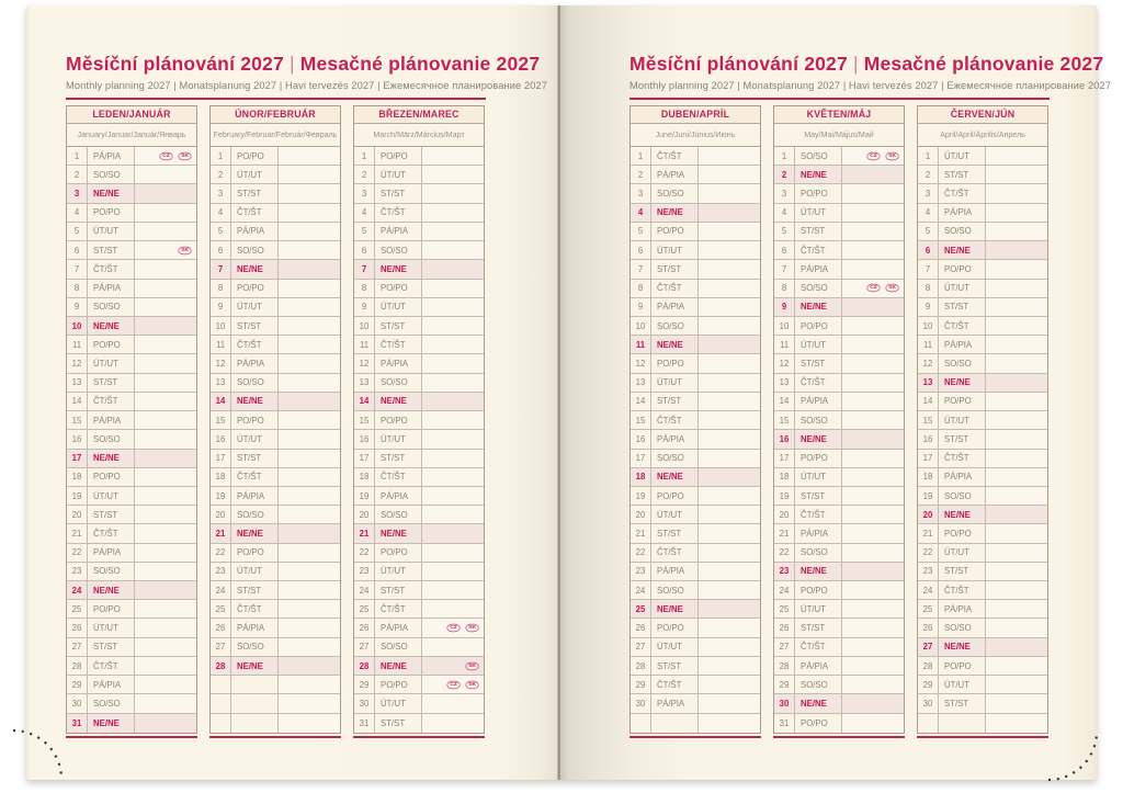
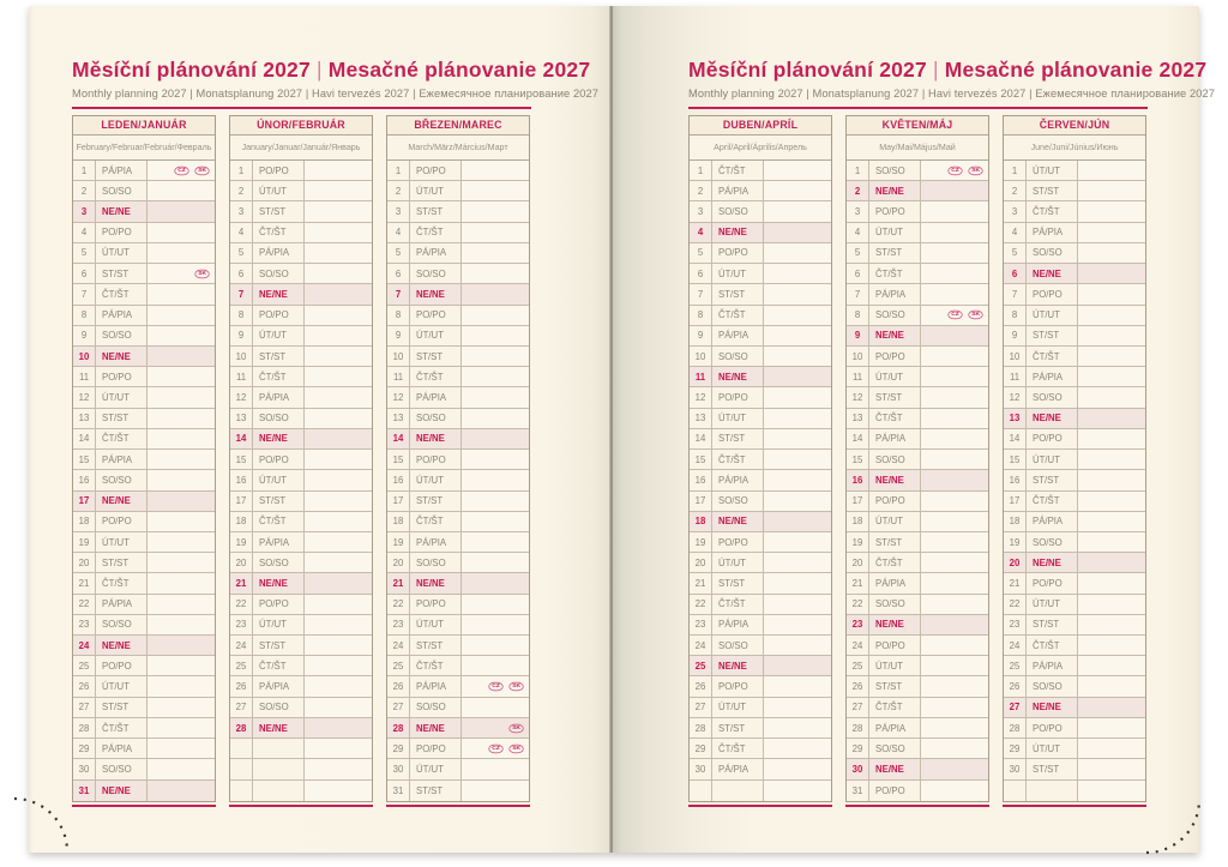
  Měsíční plánování 2027 | Mesačné plánovanie 2027
  Monthly planning 2027 | Monatsplanung 2027 | Havi tervezés 2027 | Ежемесячное планирование 2027
  LEDEN/JANUÁR
- January/Januar/Január/Январь
+ February/Februar/Február/Февраль
  1
  PÁ/PIA
  2
  SO/SO
  3
  NE/NE
  4
  PO/PO
  5
  ÚT/UT
  6
  ST/ST
  7
  ČT/ŠT
  8
  PÁ/PIA
  9
  SO/SO
  10
  NE/NE
  11
  PO/PO
  12
  ÚT/UT
  13
  ST/ST
  14
  ČT/ŠT
  15
  PÁ/PIA
  16
  SO/SO
  17
  NE/NE
  18
  PO/PO
  19
  ÚT/UT
  20
  ST/ST
  21
  ČT/ŠT
  22
  PÁ/PIA
  23
  SO/SO
  24
  NE/NE
  25
  PO/PO
  26
  ÚT/UT
  27
  ST/ST
  28
  ČT/ŠT
  29
  PÁ/PIA
  30
  SO/SO
  31
  NE/NE
  ÚNOR/FEBRUÁR
- February/Februar/Február/Февраль
+ January/Januar/Január/Январь
  1
  PO/PO
  2
  ÚT/UT
  3
  ST/ST
  4
  ČT/ŠT
  5
  PÁ/PIA
  6
  SO/SO
  7
  NE/NE
  8
  PO/PO
  9
  ÚT/UT
  10
  ST/ST
  11
  ČT/ŠT
  12
  PÁ/PIA
  13
  SO/SO
  14
  NE/NE
  15
  PO/PO
  16
  ÚT/UT
  17
  ST/ST
  18
  ČT/ŠT
  19
  PÁ/PIA
  20
  SO/SO
  21
  NE/NE
  22
  PO/PO
  23
  ÚT/UT
  24
  ST/ST
  25
  ČT/ŠT
  26
  PÁ/PIA
  27
  SO/SO
  28
  NE/NE
  BŘEZEN/MAREC
  March/März/Március/Март
  1
  PO/PO
  2
  ÚT/UT
  3
  ST/ST
  4
  ČT/ŠT
  5
  PÁ/PIA
  6
  SO/SO
  7
  NE/NE
  8
  PO/PO
  9
  ÚT/UT
  10
  ST/ST
  11
  ČT/ŠT
  12
  PÁ/PIA
  13
  SO/SO
  14
  NE/NE
  15
  PO/PO
  16
  ÚT/UT
  17
  ST/ST
  18
  ČT/ŠT
  19
  PÁ/PIA
  20
  SO/SO
  21
  NE/NE
  22
  PO/PO
  23
  ÚT/UT
  24
  ST/ST
  25
  ČT/ŠT
  26
  PÁ/PIA
  27
  SO/SO
  28
  NE/NE
  29
  PO/PO
  30
  ÚT/UT
  31
  ST/ST
  Měsíční plánování 2027 | Mesačné plánovanie 2027
  Monthly planning 2027 | Monatsplanung 2027 | Havi tervezés 2027 | Ежемесячное планирование 2027
  DUBEN/APRÍL
- June/Juni/Június/Июнь
+ April/April/Április/Апрель
  1
  ČT/ŠT
  2
  PÁ/PIA
  3
  SO/SO
  4
  NE/NE
  5
  PO/PO
  6
  ÚT/UT
  7
  ST/ST
  8
  ČT/ŠT
  9
  PÁ/PIA
  10
  SO/SO
  11
  NE/NE
  12
  PO/PO
  13
  ÚT/UT
  14
  ST/ST
  15
  ČT/ŠT
  16
  PÁ/PIA
  17
  SO/SO
  18
  NE/NE
  19
  PO/PO
  20
  ÚT/UT
  21
  ST/ST
  22
  ČT/ŠT
  23
  PÁ/PIA
  24
  SO/SO
  25
  NE/NE
  26
  PO/PO
  27
  ÚT/UT
  28
  ST/ST
  29
  ČT/ŠT
  30
  PÁ/PIA
  KVĚTEN/MÁJ
  May/Mai/Május/Май
  1
  SO/SO
  2
  NE/NE
  3
  PO/PO
  4
  ÚT/UT
  5
  ST/ST
  6
  ČT/ŠT
  7
  PÁ/PIA
  8
  SO/SO
  9
  NE/NE
  10
  PO/PO
  11
  ÚT/UT
  12
  ST/ST
  13
  ČT/ŠT
  14
  PÁ/PIA
  15
  SO/SO
  16
  NE/NE
  17
  PO/PO
  18
  ÚT/UT
  19
  ST/ST
  20
  ČT/ŠT
  21
  PÁ/PIA
  22
  SO/SO
  23
  NE/NE
  24
  PO/PO
  25
  ÚT/UT
  26
  ST/ST
  27
  ČT/ŠT
  28
  PÁ/PIA
  29
  SO/SO
  30
  NE/NE
  31
  PO/PO
  ČERVEN/JÚN
- April/April/Április/Апрель
+ June/Juni/Június/Июнь
  1
  ÚT/UT
  2
  ST/ST
  3
  ČT/ŠT
  4
  PÁ/PIA
  5
  SO/SO
  6
  NE/NE
  7
  PO/PO
  8
  ÚT/UT
  9
  ST/ST
  10
  ČT/ŠT
  11
  PÁ/PIA
  12
  SO/SO
  13
  NE/NE
  14
  PO/PO
  15
  ÚT/UT
  16
  ST/ST
  17
  ČT/ŠT
  18
  PÁ/PIA
  19
  SO/SO
  20
  NE/NE
  21
  PO/PO
  22
  ÚT/UT
  23
  ST/ST
  24
  ČT/ŠT
  25
  PÁ/PIA
  26
  SO/SO
  27
  NE/NE
  28
  PO/PO
  29
  ÚT/UT
  30
  ST/ST
